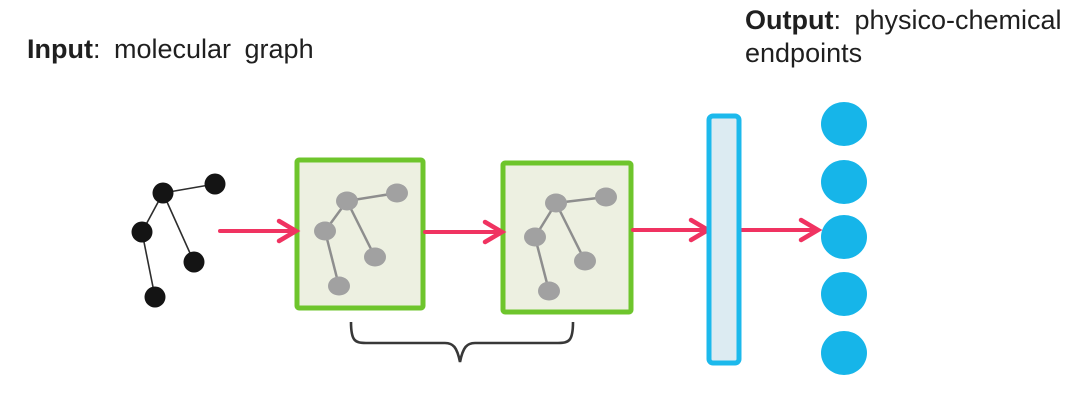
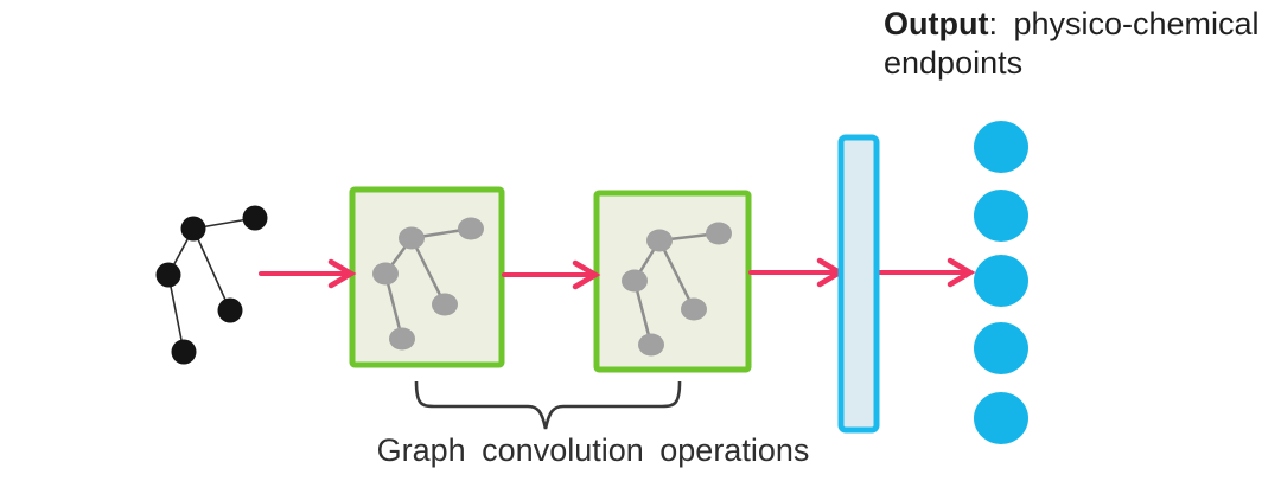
- Input: molecular graph
  Output: physico-chemical endpoints
+ Graph convolution operations
